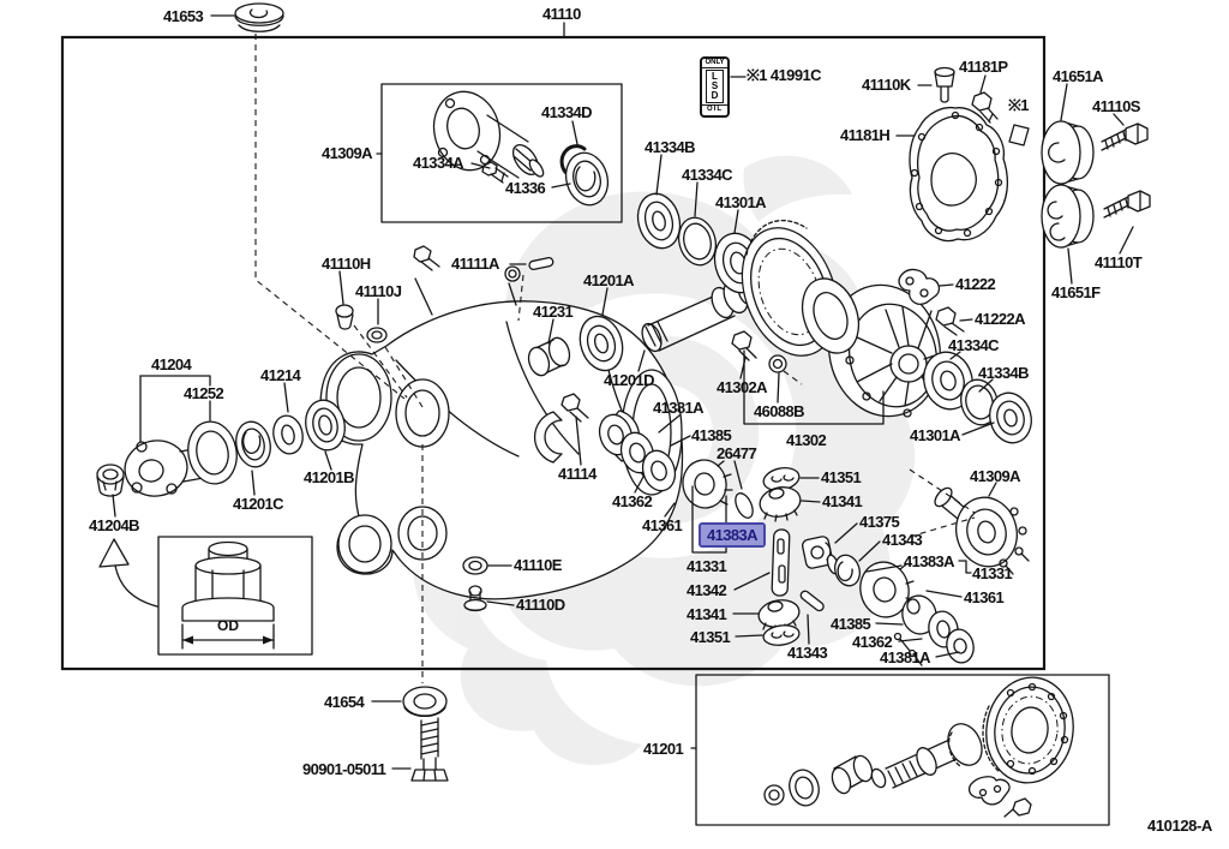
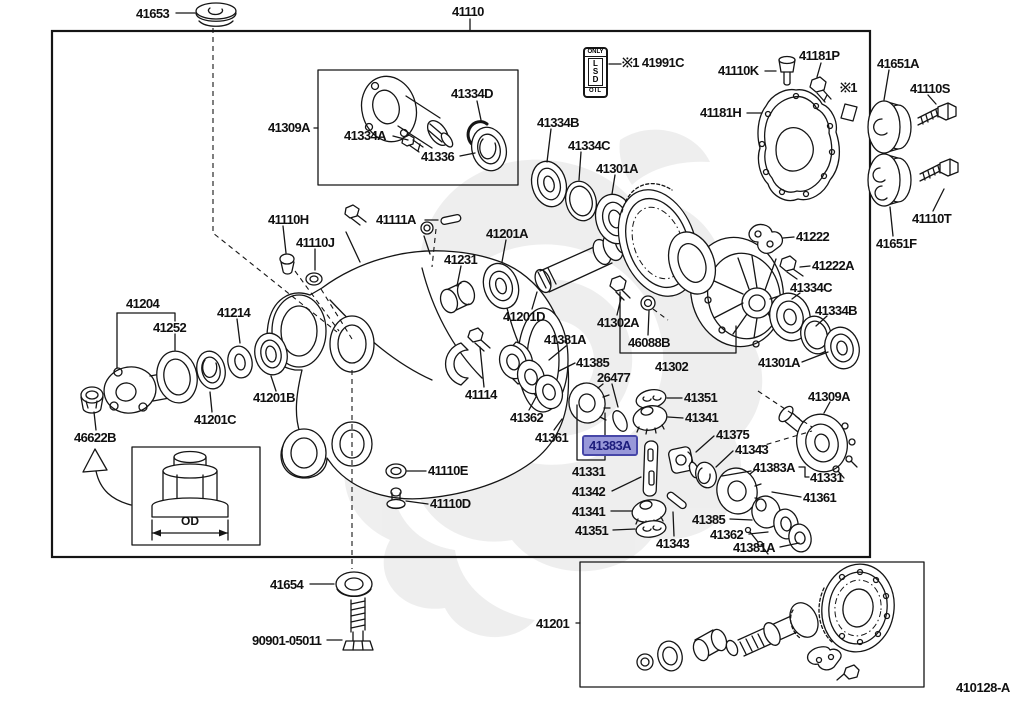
  L
  S
  D
  OD
  410128-A
  41653
  41110
  41309A
  41334A
  41334D
  41336
  41334B
  41334C
  41301A
  ※1 41991C
  41110K
  41181P
  ※1
  41181H
  41651A
  41110S
  41110T
  41651F
  41110H
  41110J
  41111A
  41201A
  41231
  41222
  41222A
  41334C
  41334B
  41301A
  41204
  41252
  41214
  41201B
  41201C
- 41204B
+ 46622B
  41201D
  41381A
  41385
  26477
  41302A
  46088B
  41302
  41114
  41362
  41361
  41383A
  41331
  41342
  41341
  41351
  41343
  41351
  41341
  41375
  41343
  41383A
  41331
  41361
  41385
  41362
  41381A
  41309A
  41110E
  41110D
  41654
  90901-05011
  41201
